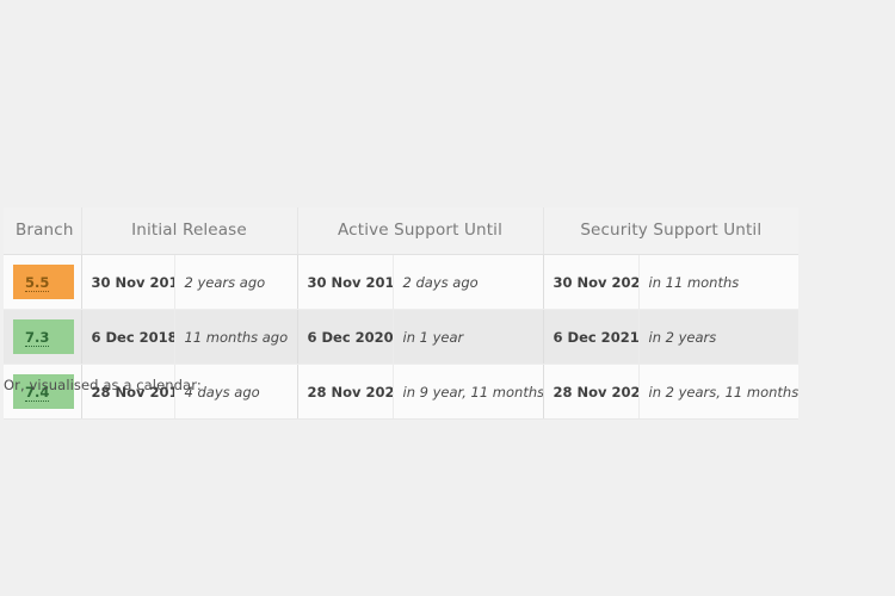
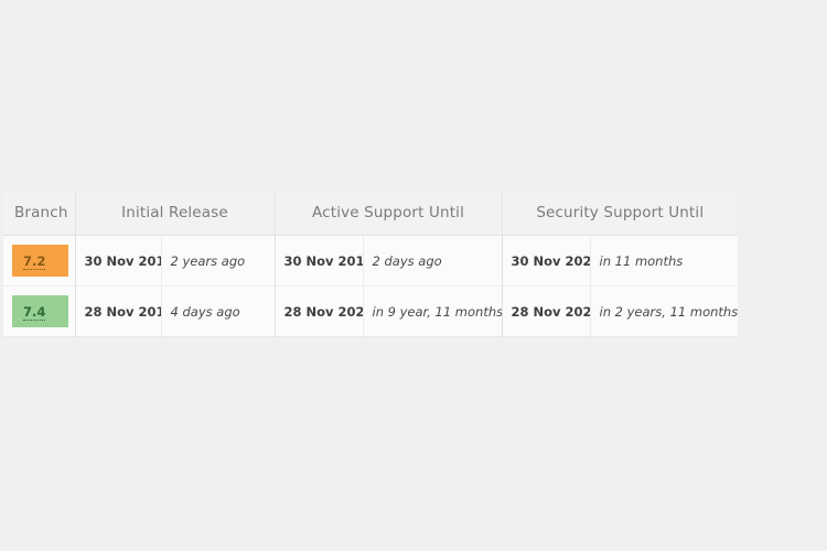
  Branch	Initial Release	Active Support Until	Security Support Until
- 5.5	30 Nov 201	2 years ago	30 Nov 201	2 days ago	30 Nov 202	in 11 months
+ 7.2	30 Nov 201	2 years ago	30 Nov 201	2 days ago	30 Nov 202	in 11 months
- 7.3	6 Dec 2018	11 months ago	6 Dec 2020	in 1 year	6 Dec 2021	in 2 years
  7.4	28 Nov 201	4 days ago	28 Nov 202	in 9 year, 11 months	28 Nov 202	in 2 years, 11 months
- Or, visualised as a calendar:
